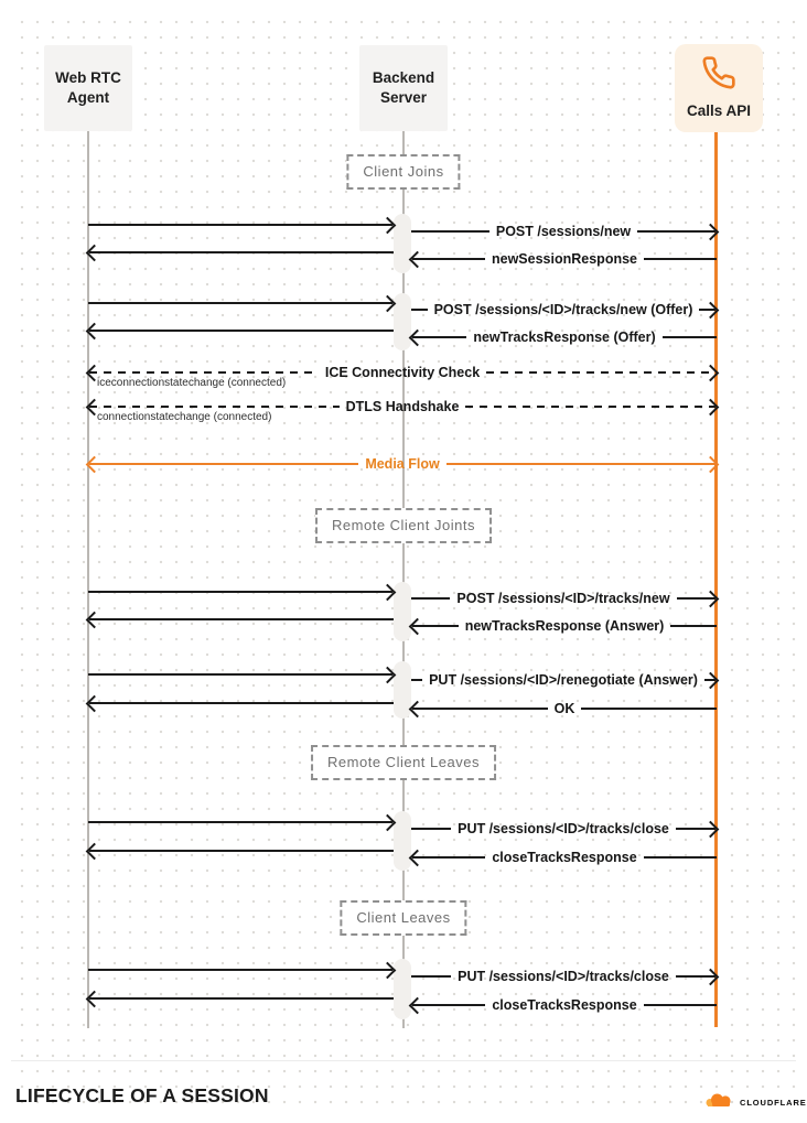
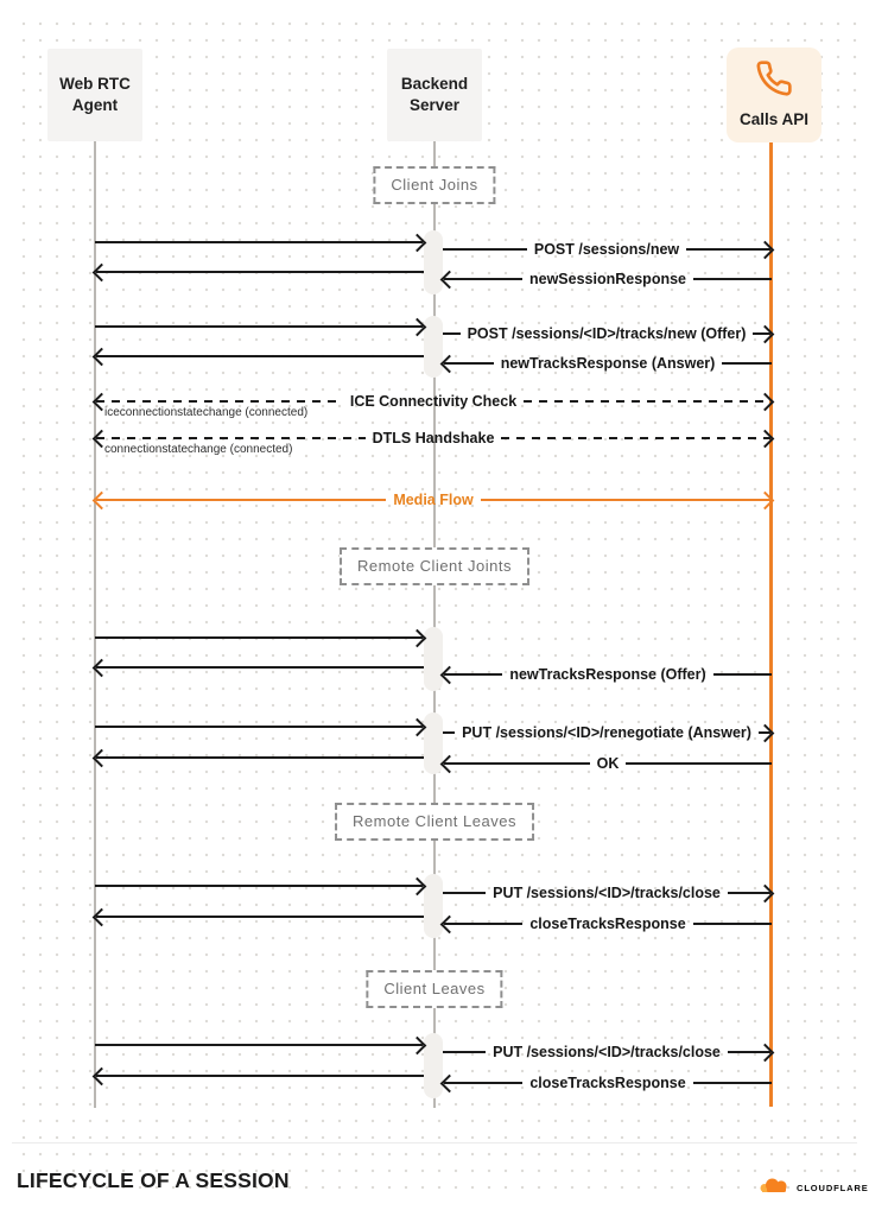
  Web RTC Agent
  Backend Server
  Calls API
  Client Joins
  Remote Client Joints
  Remote Client Leaves
  Client Leaves
  POST /sessions/new
  newSessionResponse
  POST /sessions/<ID>/tracks/new (Offer)
- newTracksResponse (Offer)
+ newTracksResponse (Answer)
  ICE Connectivity Check
  iceconnectionstatechange (connected)
  DTLS Handshake
  connectionstatechange (connected)
  Media Flow
- POST /sessions/<ID>/tracks/new
- newTracksResponse (Answer)
+ newTracksResponse (Offer)
  PUT /sessions/<ID>/renegotiate (Answer)
  OK
  PUT /sessions/<ID>/tracks/close
  closeTracksResponse
  PUT /sessions/<ID>/tracks/close
  closeTracksResponse
  LIFECYCLE OF A SESSION
  CLOUDFLARE
